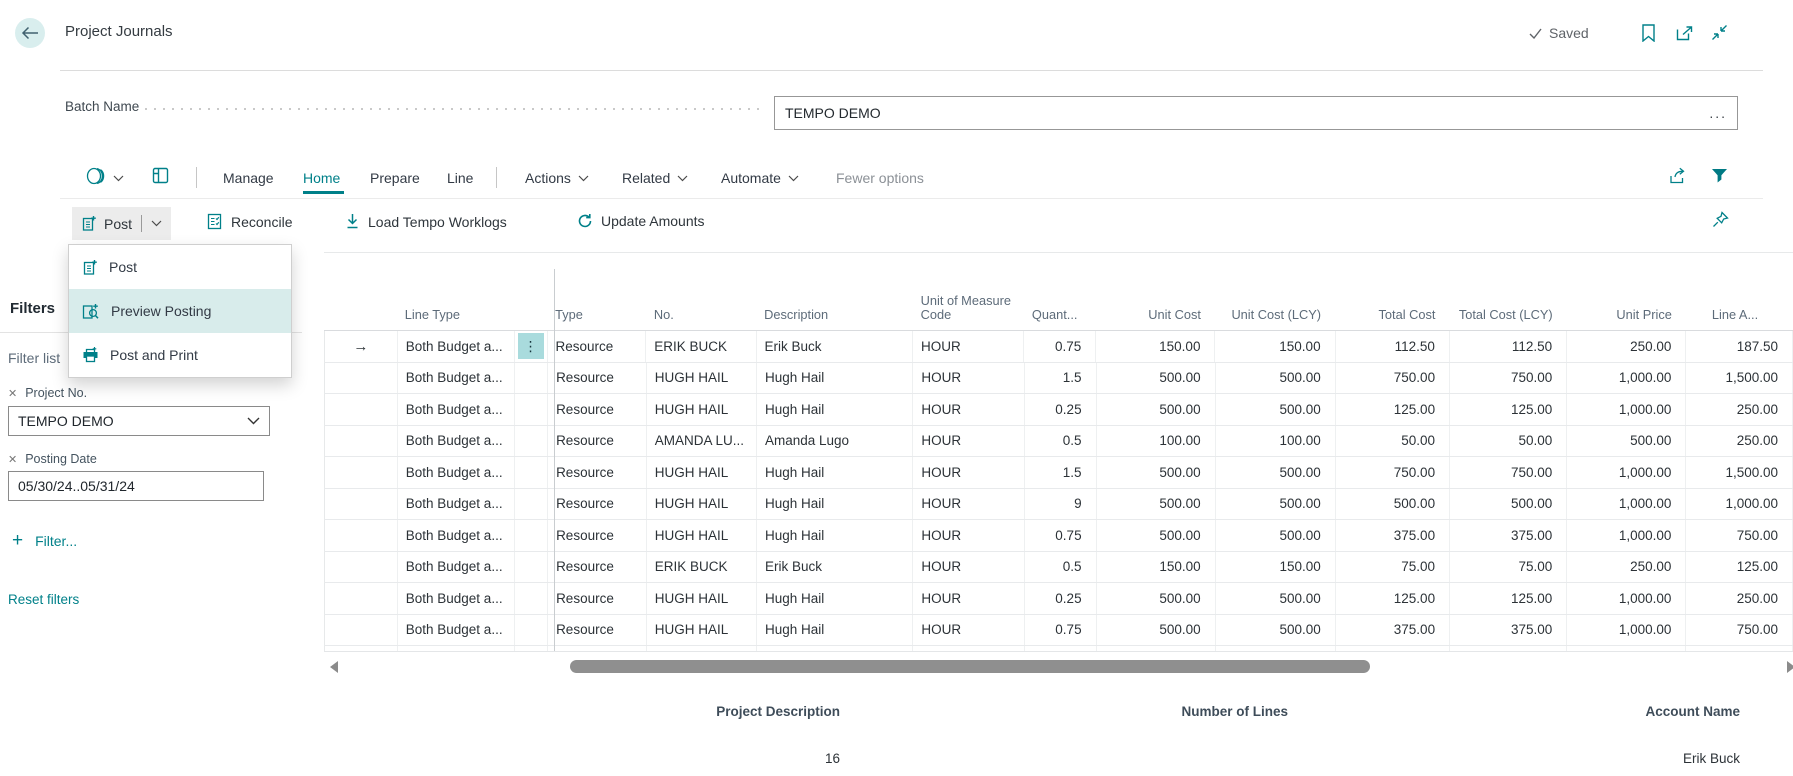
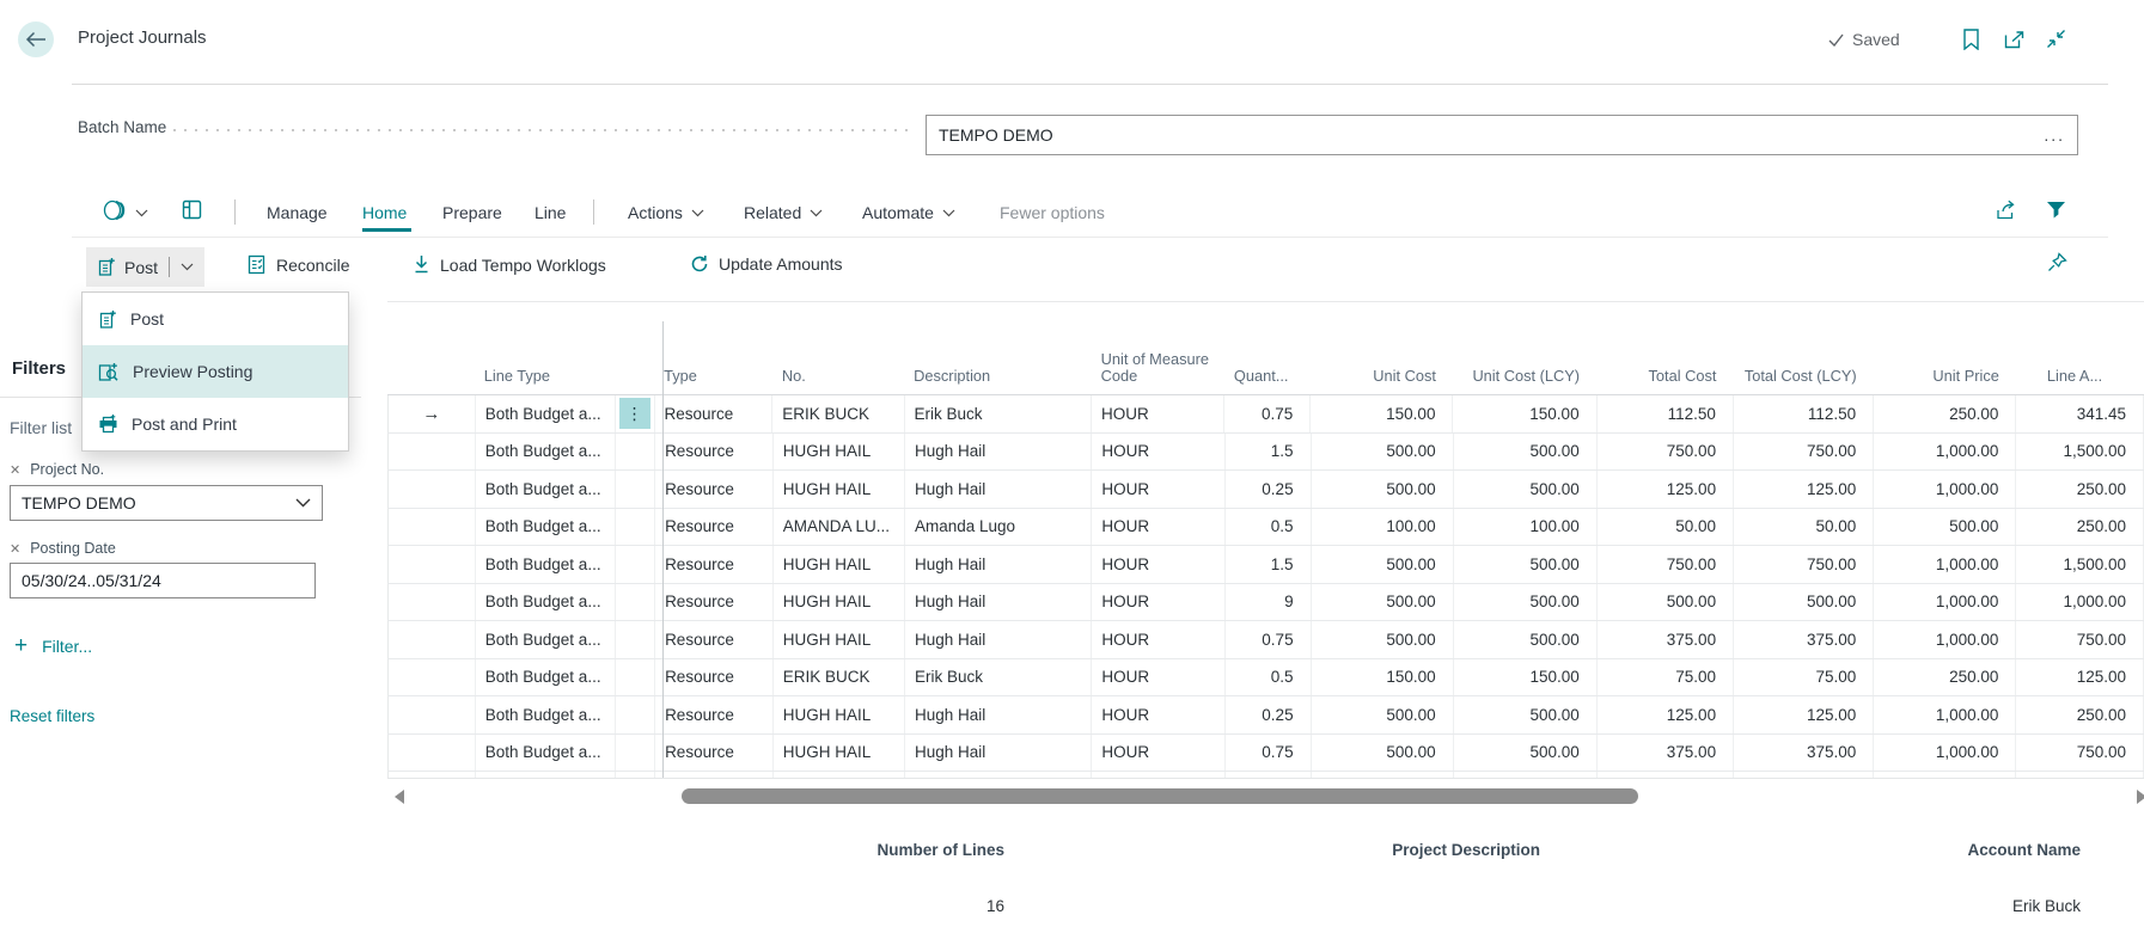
  Project Journals
  Saved
  Batch Name
  TEMPO DEMO
  ...
  Manage
  Home
  Prepare
  Line
  Actions
  Related
  Automate
  Fewer options
  Post
  Reconcile
  Load Tempo Worklogs
  Update Amounts
  Post
  Preview Posting
  Post and Print
  Filters
  Filter list
  ✕
  Project No.
  TEMPO DEMO
  ✕
  Posting Date
  05/30/24..05/31/24
  +
  Filter...
  Reset filters
  Line Type
  Type
  No.
  Description
  Unit of Measure Code
  Quant...
  Unit Cost
  Unit Cost (LCY)
  Total Cost
  Total Cost (LCY)
  Unit Price
  Line A...
  →
  Both Budget a...
  ⋮
  Resource
  ERIK BUCK
  Erik Buck
  HOUR
  0.75
  150.00
  150.00
  112.50
  112.50
  250.00
- 187.50
+ 341.45
  Both Budget a...
  Resource
  HUGH HAIL
  Hugh Hail
  HOUR
  1.5
  500.00
  500.00
  750.00
  750.00
  1,000.00
  1,500.00
  Both Budget a...
  Resource
  HUGH HAIL
  Hugh Hail
  HOUR
  0.25
  500.00
  500.00
  125.00
  125.00
  1,000.00
  250.00
  Both Budget a...
  Resource
  AMANDA LU...
  Amanda Lugo
  HOUR
  0.5
  100.00
  100.00
  50.00
  50.00
  500.00
  250.00
  Both Budget a...
  Resource
  HUGH HAIL
  Hugh Hail
  HOUR
  1.5
  500.00
  500.00
  750.00
  750.00
  1,000.00
  1,500.00
  Both Budget a...
  Resource
  HUGH HAIL
  Hugh Hail
  HOUR
  9
  500.00
  500.00
  500.00
  500.00
  1,000.00
  1,000.00
  Both Budget a...
  Resource
  HUGH HAIL
  Hugh Hail
  HOUR
  0.75
  500.00
  500.00
  375.00
  375.00
  1,000.00
  750.00
  Both Budget a...
  Resource
  ERIK BUCK
  Erik Buck
  HOUR
  0.5
  150.00
  150.00
  75.00
  75.00
  250.00
  125.00
  Both Budget a...
  Resource
  HUGH HAIL
  Hugh Hail
  HOUR
  0.25
  500.00
  500.00
  125.00
  125.00
  1,000.00
  250.00
  Both Budget a...
  Resource
  HUGH HAIL
  Hugh Hail
  HOUR
  0.75
  500.00
  500.00
  375.00
  375.00
  1,000.00
  750.00
- Project Description
+ Number of Lines
  16
- Number of Lines
+ Project Description
  Account Name
  Erik Buck
